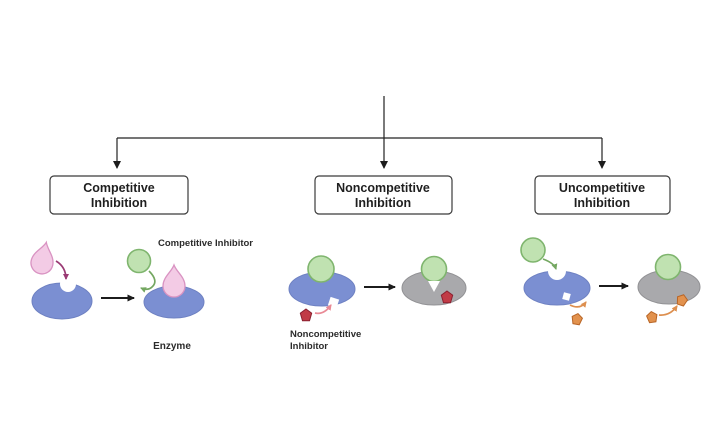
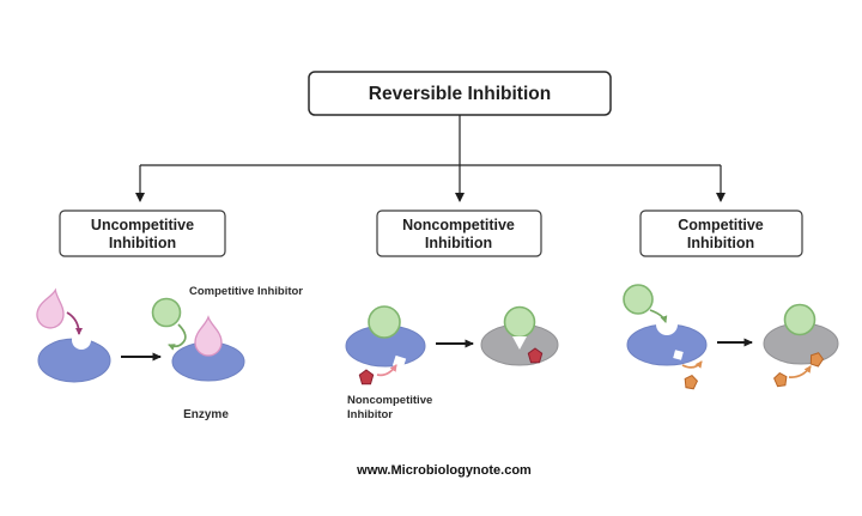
+ Reversible Inhibition
- Competitive
+ Uncompetitive
  Inhibition
  Noncompetitive
  Inhibition
- Uncompetitive
+ Competitive
  Inhibition
  Competitive Inhibitor
  Enzyme
  Noncompetitive
  Inhibitor
+ www.Microbiologynote.com
